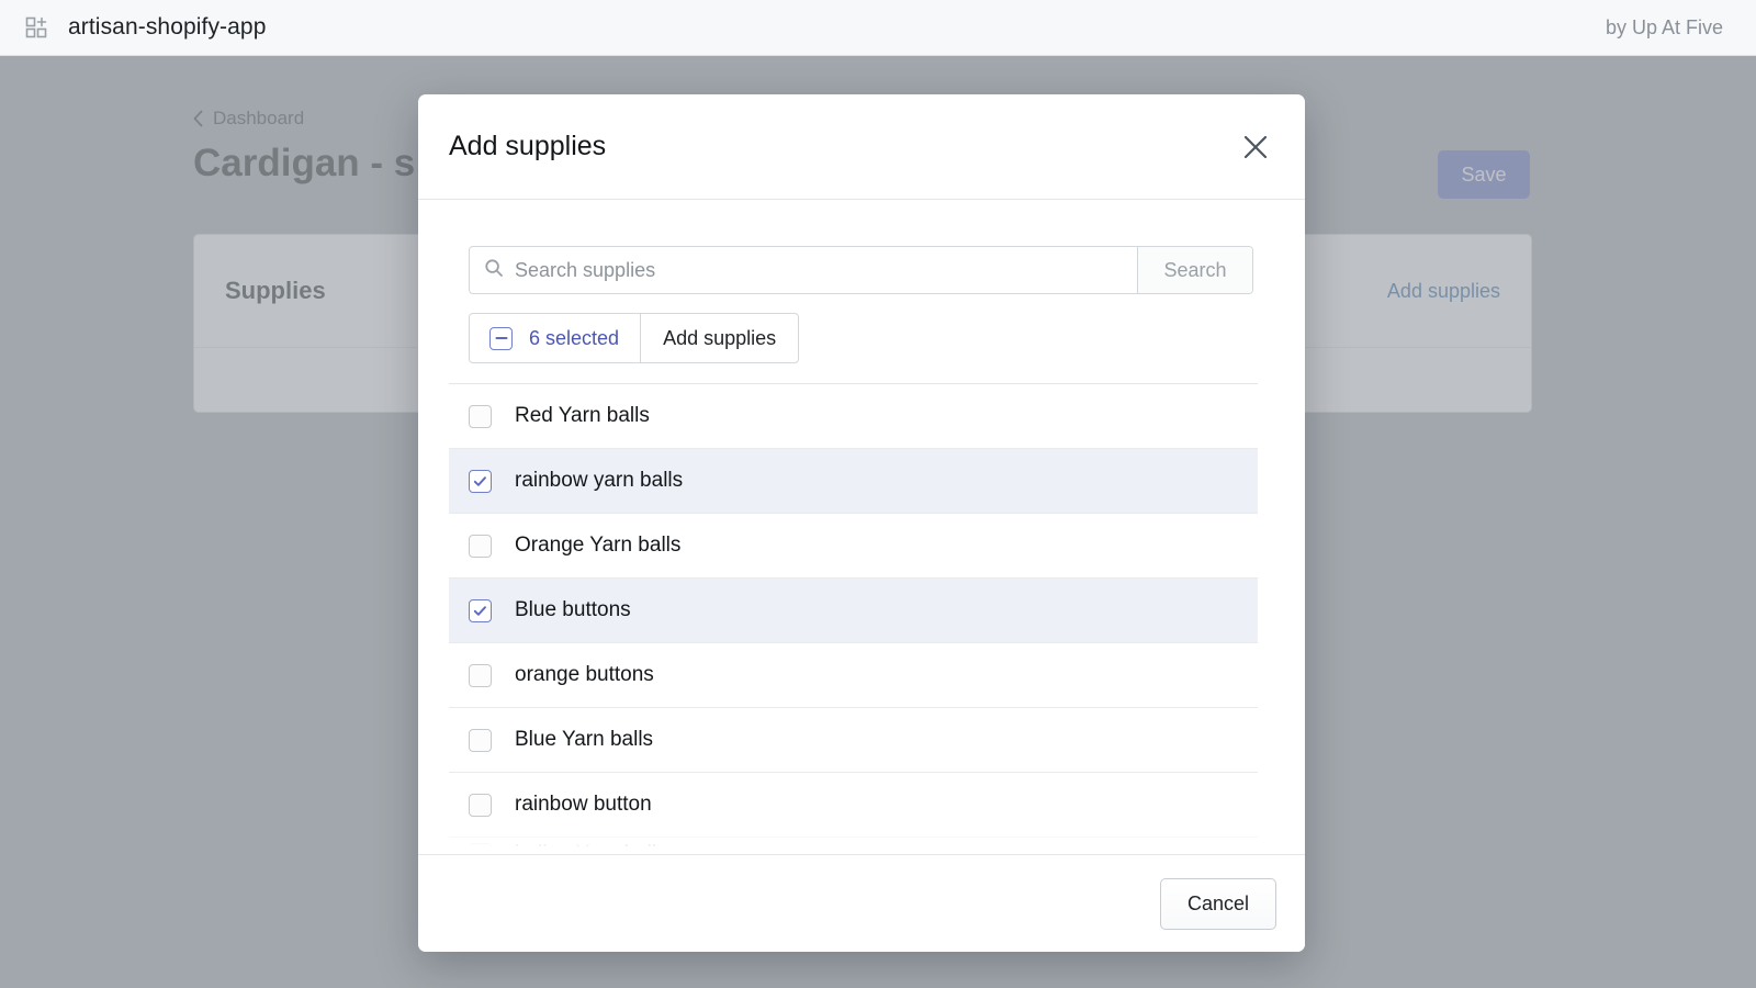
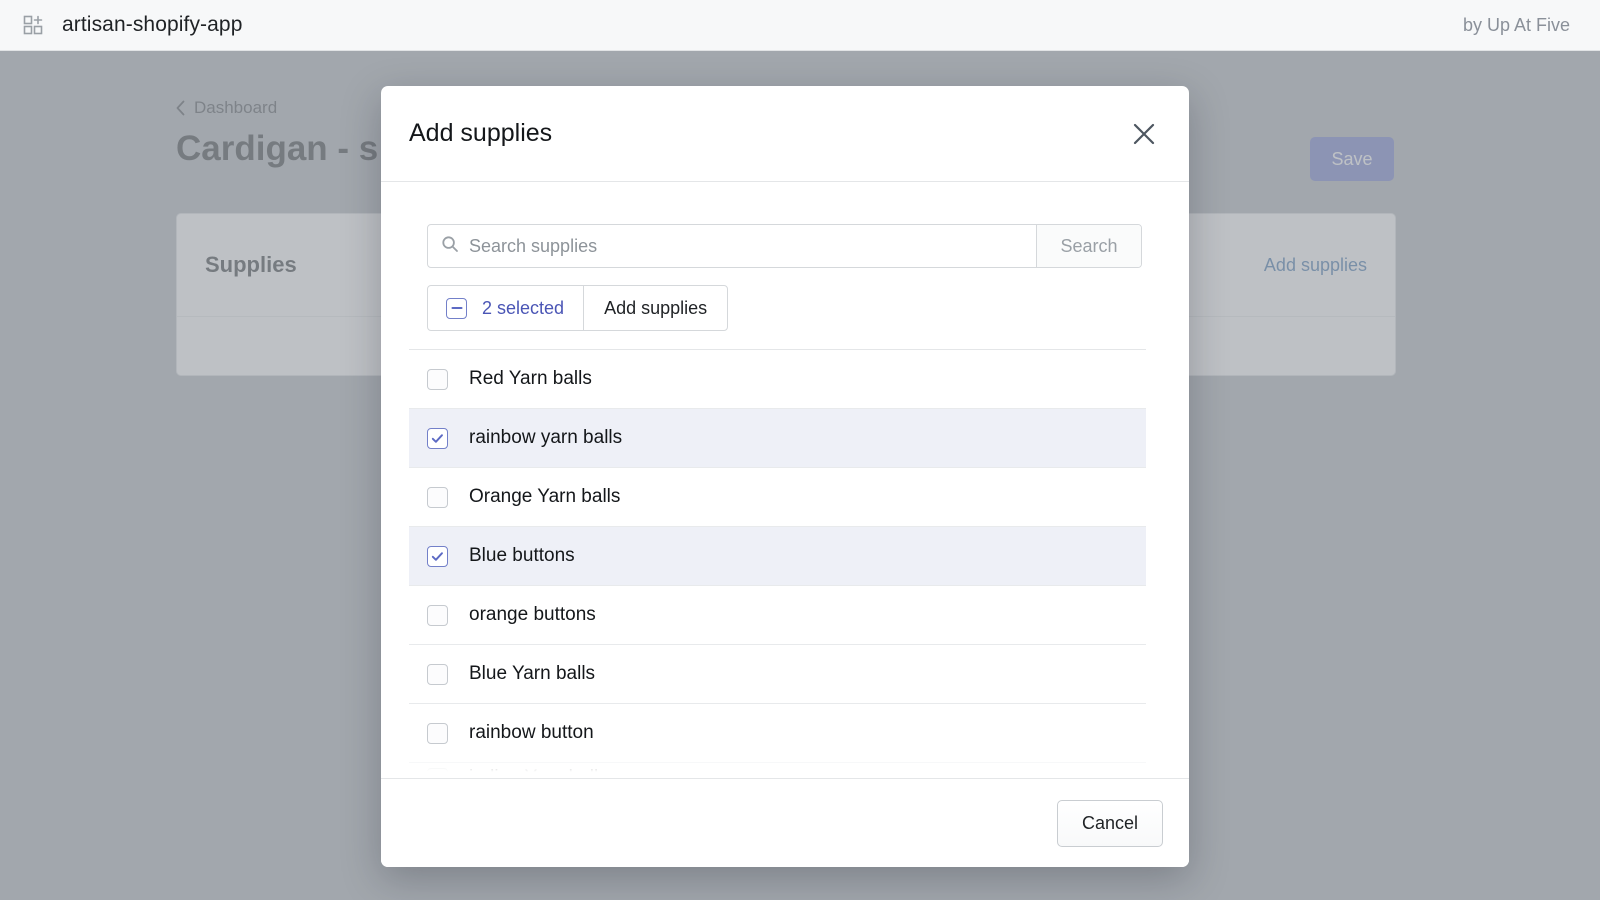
  artisan-shopify-app
  by Up At Five
  Dashboard
  Cardigan - s
  Save
  Supplies
  Add supplies
  Add supplies
  Search supplies
  Search
- 6 selected
+ 2 selected
  Add supplies
  Red Yarn balls
  rainbow yarn balls
  Orange Yarn balls
  Blue buttons
  orange buttons
  Blue Yarn balls
  rainbow button
  Cancel
